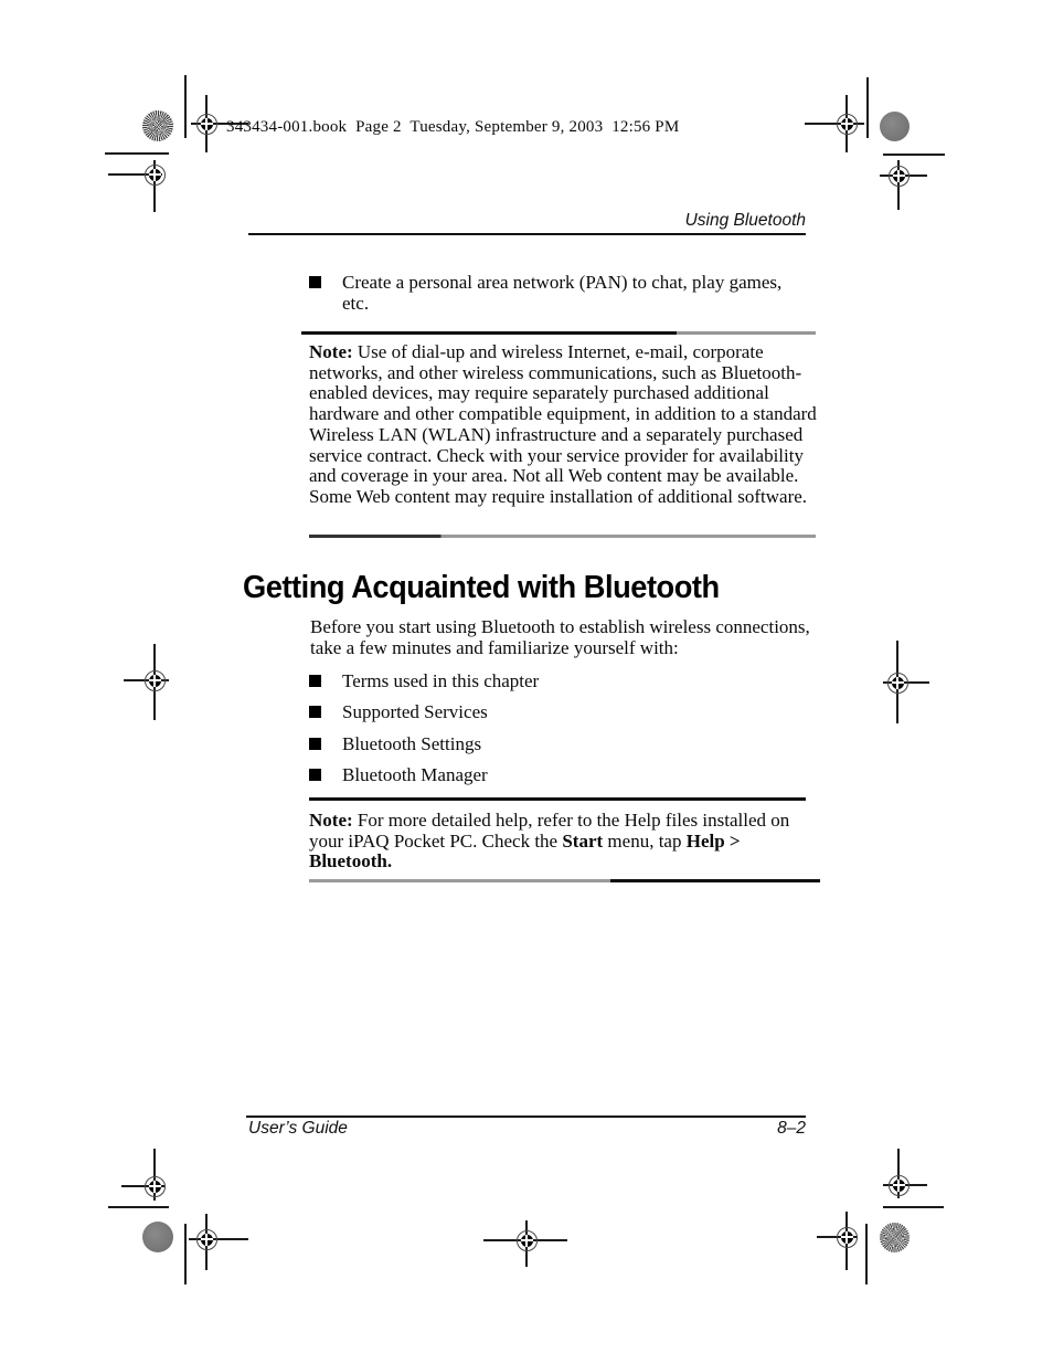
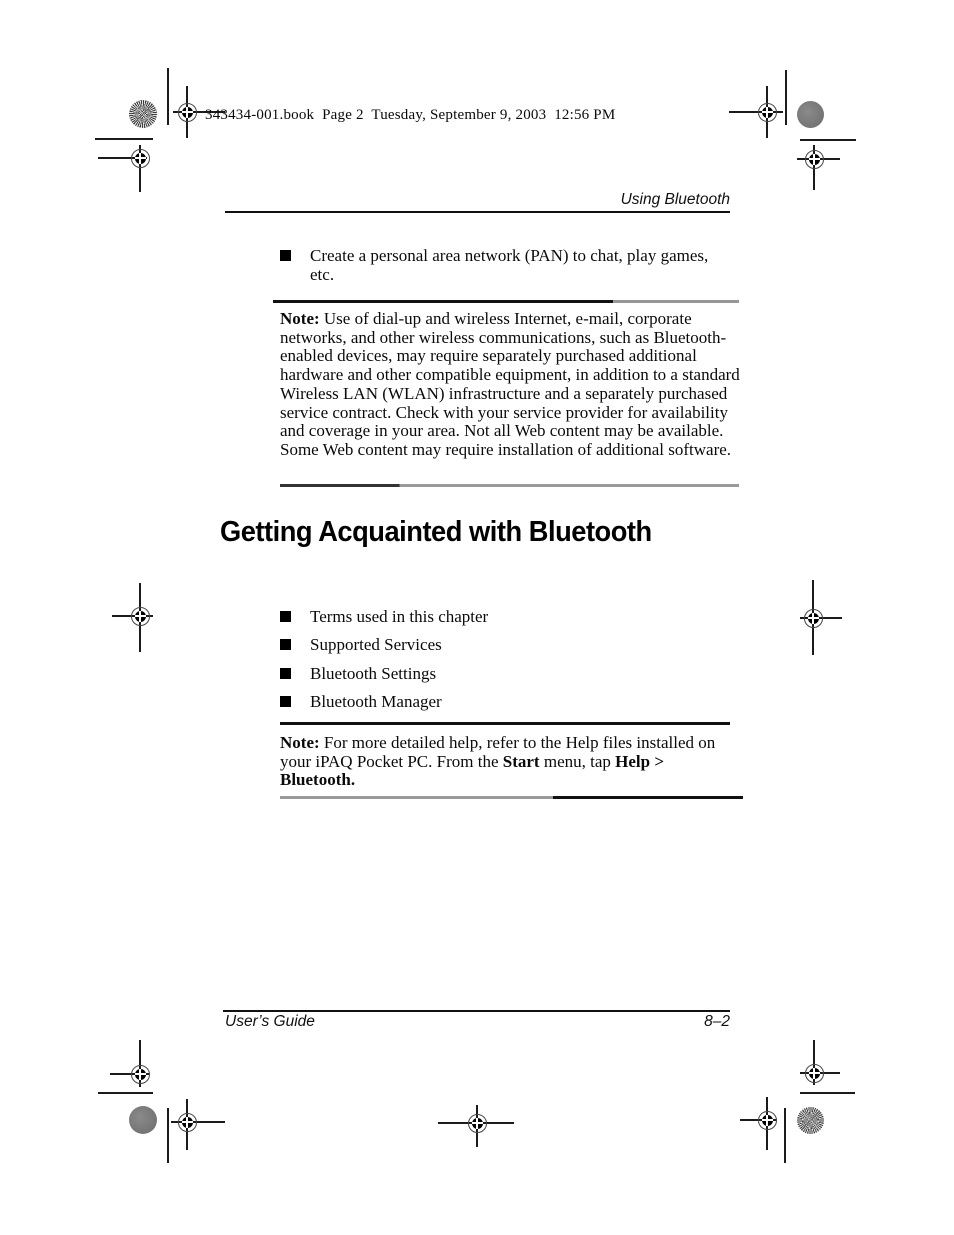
  343434-001.book Page 2 Tuesday, September 9, 2003 12:56 PM
  Using Bluetooth
  Create a personal area network (PAN) to chat, play games, etc.
  Note: Use of dial-up and wireless Internet, e-mail, corporate networks, and other wireless communications, such as Bluetooth-enabled devices, may require separately purchased additional hardware and other compatible equipment, in addition to a standard Wireless LAN (WLAN) infrastructure and a separately purchased service contract. Check with your service provider for availability and coverage in your area. Not all Web content may be available. Some Web content may require installation of additional software.
  Getting Acquainted with Bluetooth
- Before you start using Bluetooth to establish wireless connections, take a few minutes and familiarize yourself with:
  Terms used in this chapter
  Supported Services
  Bluetooth Settings
  Bluetooth Manager
- Note: For more detailed help, refer to the Help files installed on your iPAQ Pocket PC. Check the Start menu, tap Help > Bluetooth.
+ Note: For more detailed help, refer to the Help files installed on your iPAQ Pocket PC. From the Start menu, tap Help > Bluetooth.
  User’s Guide
  8–2
